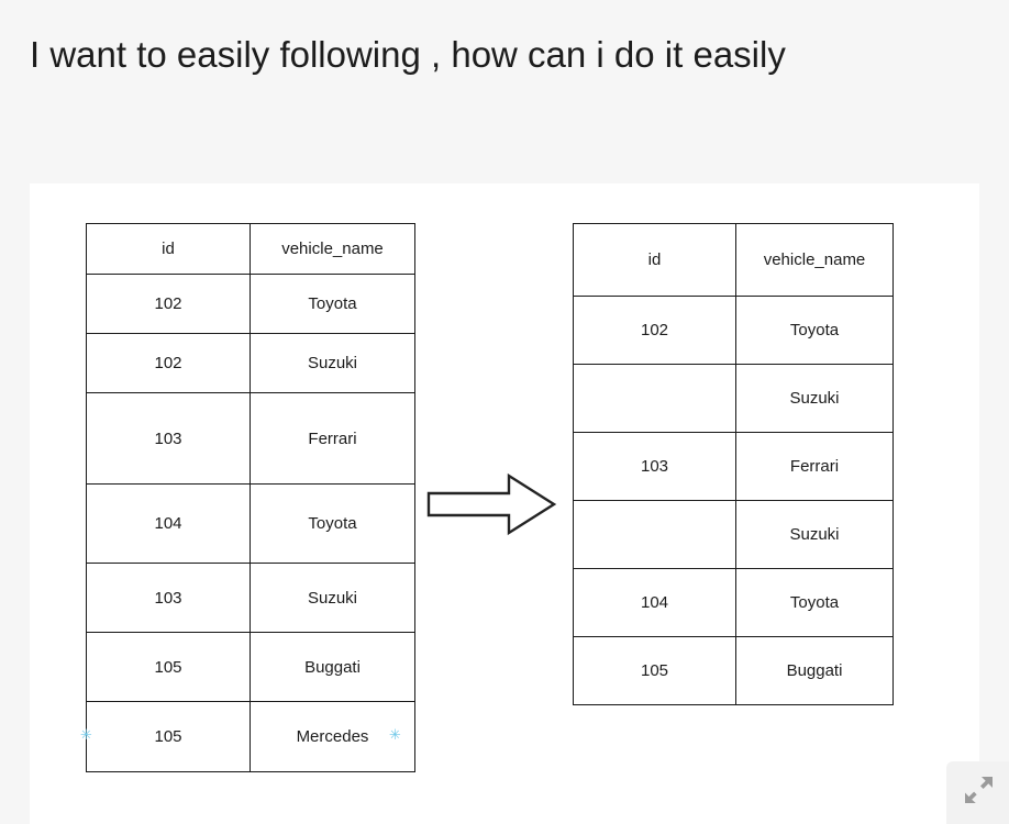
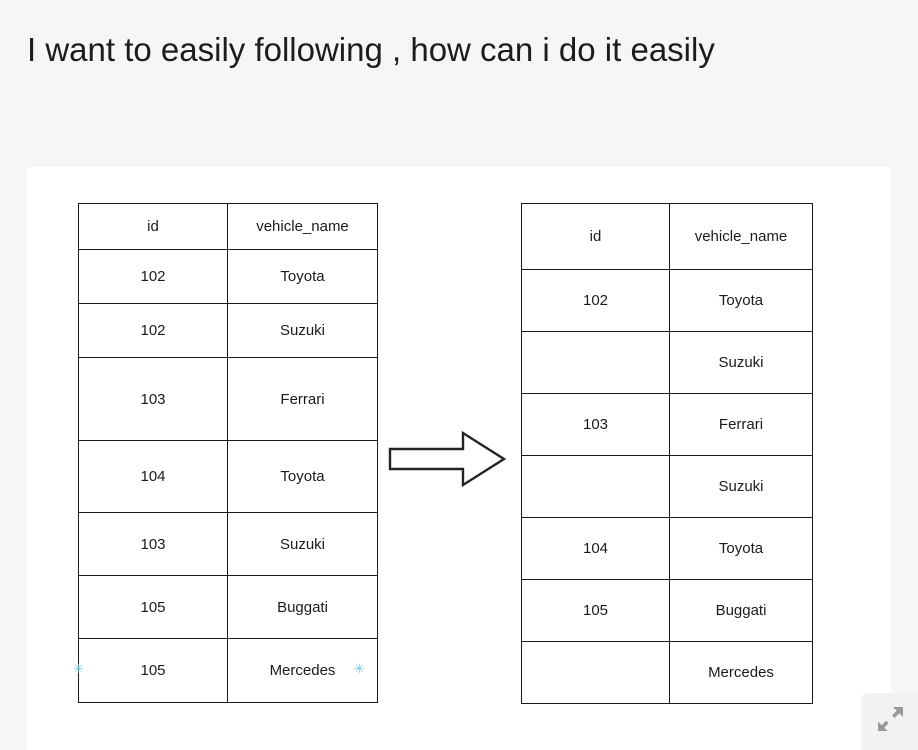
  I want to easily following , how can i do it easily
  id	vehicle_name
  102	Toyota
  102	Suzuki
  103	Ferrari
  104	Toyota
  103	Suzuki
  105	Buggati
  105	Mercedes
  ✳
  ✳
  id	vehicle_name
  102	Toyota
  	Suzuki
  103	Ferrari
  	Suzuki
  104	Toyota
  105	Buggati
+ 	Mercedes
